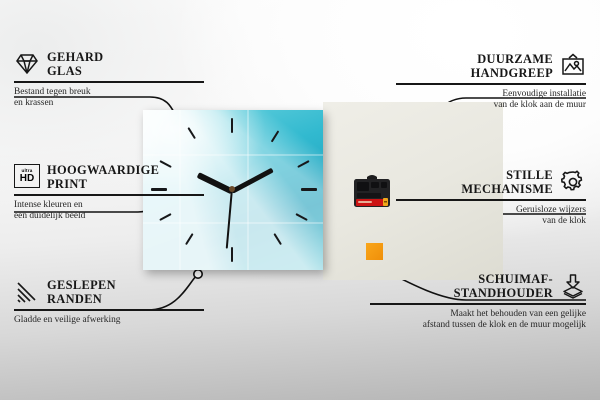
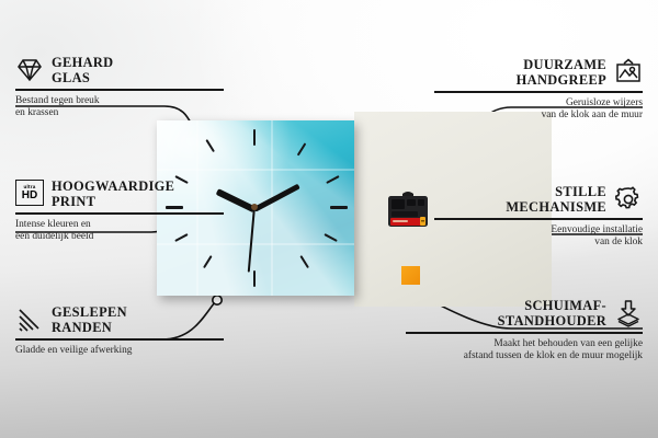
  GEHARD
  GLAS
  Bestand tegen breuk
  en krassen
  HD
  HOOGWAARDIGE
  PRINT
  Intense kleuren en
  een duidelijk beeld
  GESLEPEN
  RANDEN
  Gladde en veilige afwerking
  DUURZAME
  HANDGREEP
- Eenvoudige installatie
+ Geruisloze wijzers
  van de klok aan de muur
  STILLE
  MECHANISME
- Geruisloze wijzers
+ Eenvoudige installatie
  van de klok
  SCHUIMAF-
  STANDHOUDER
  Maakt het behouden van een gelijke
  afstand tussen de klok en de muur mogelijk
